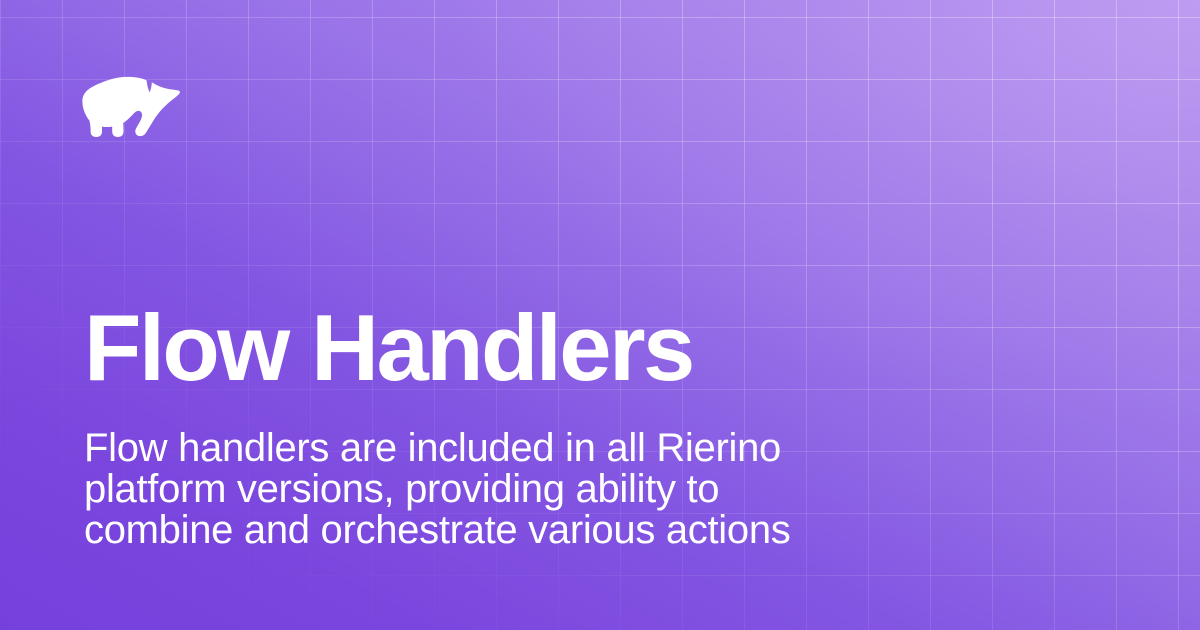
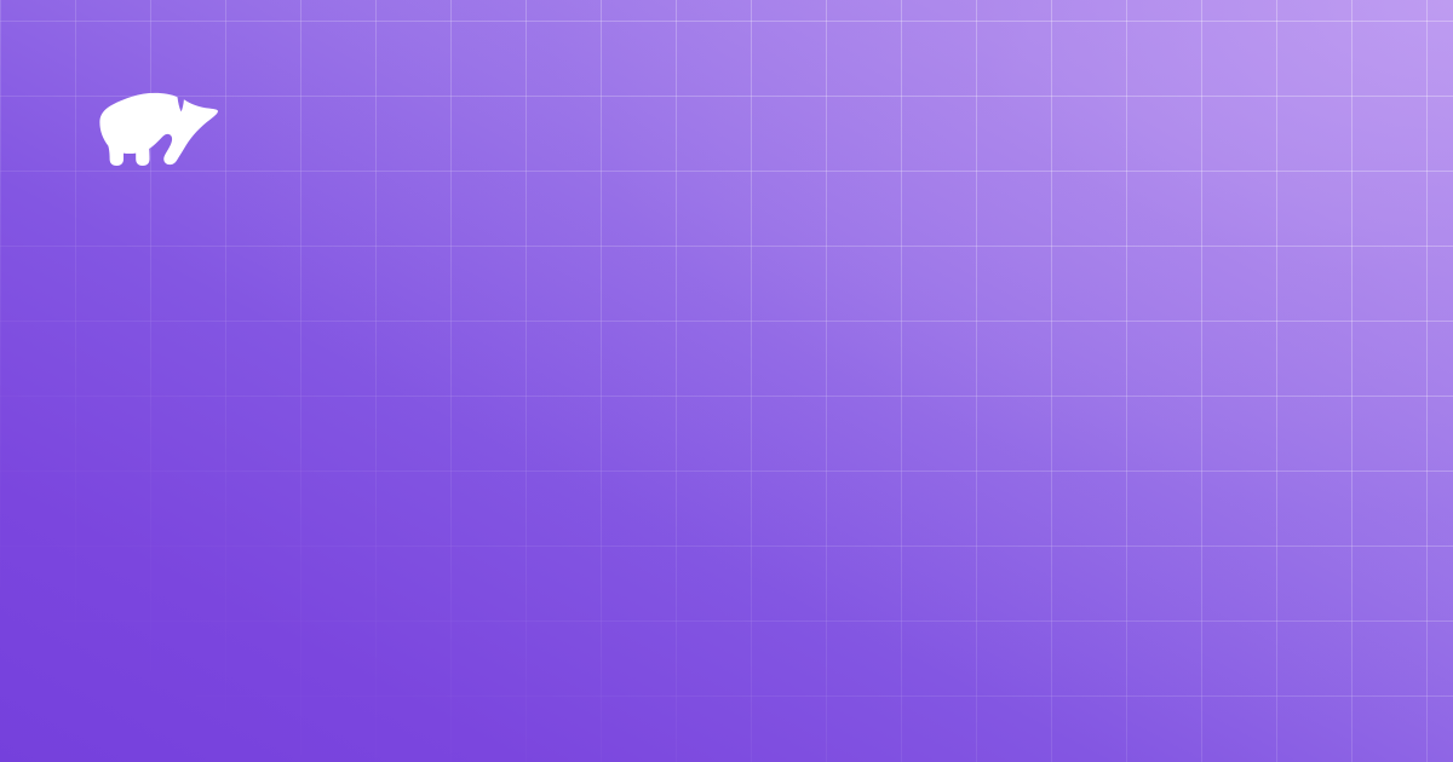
- Flow Handlers
- Flow handlers are included in all Rierino
- platform versions, providing ability to
- combine and orchestrate various actions
